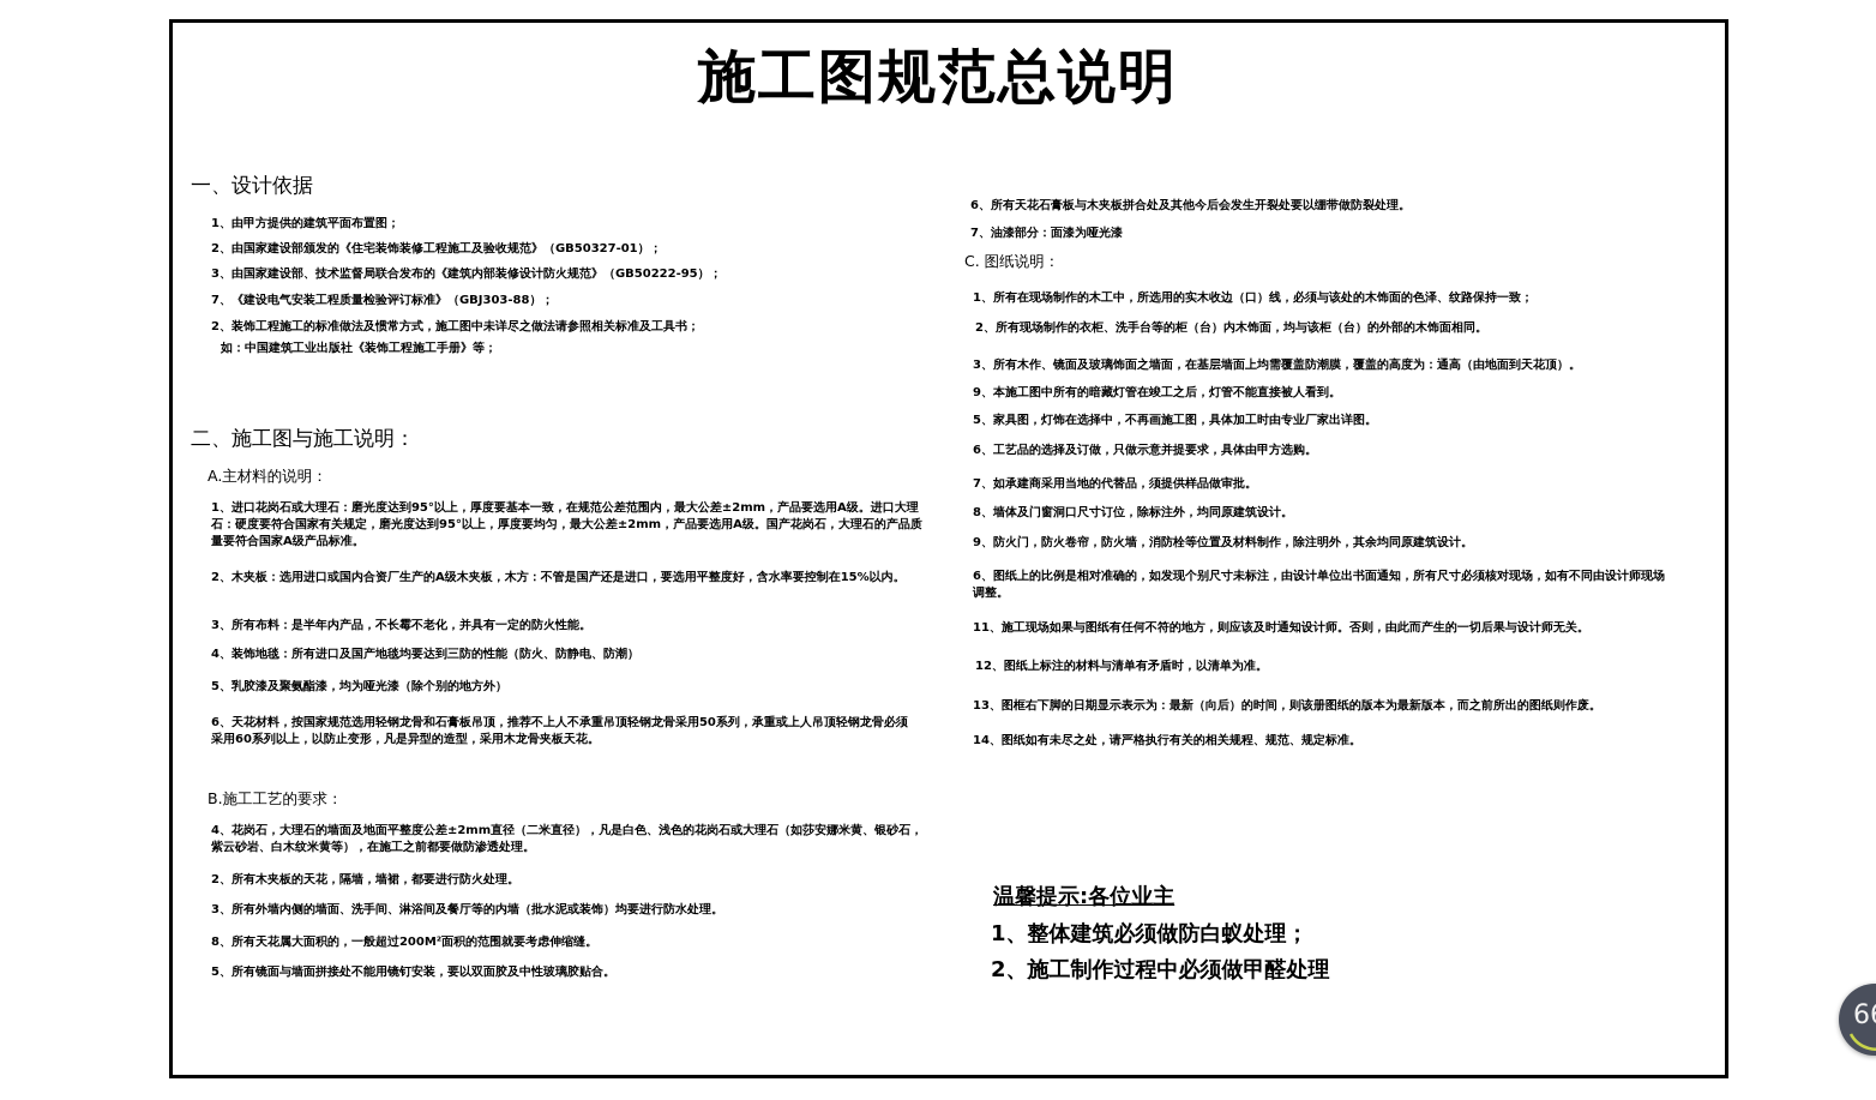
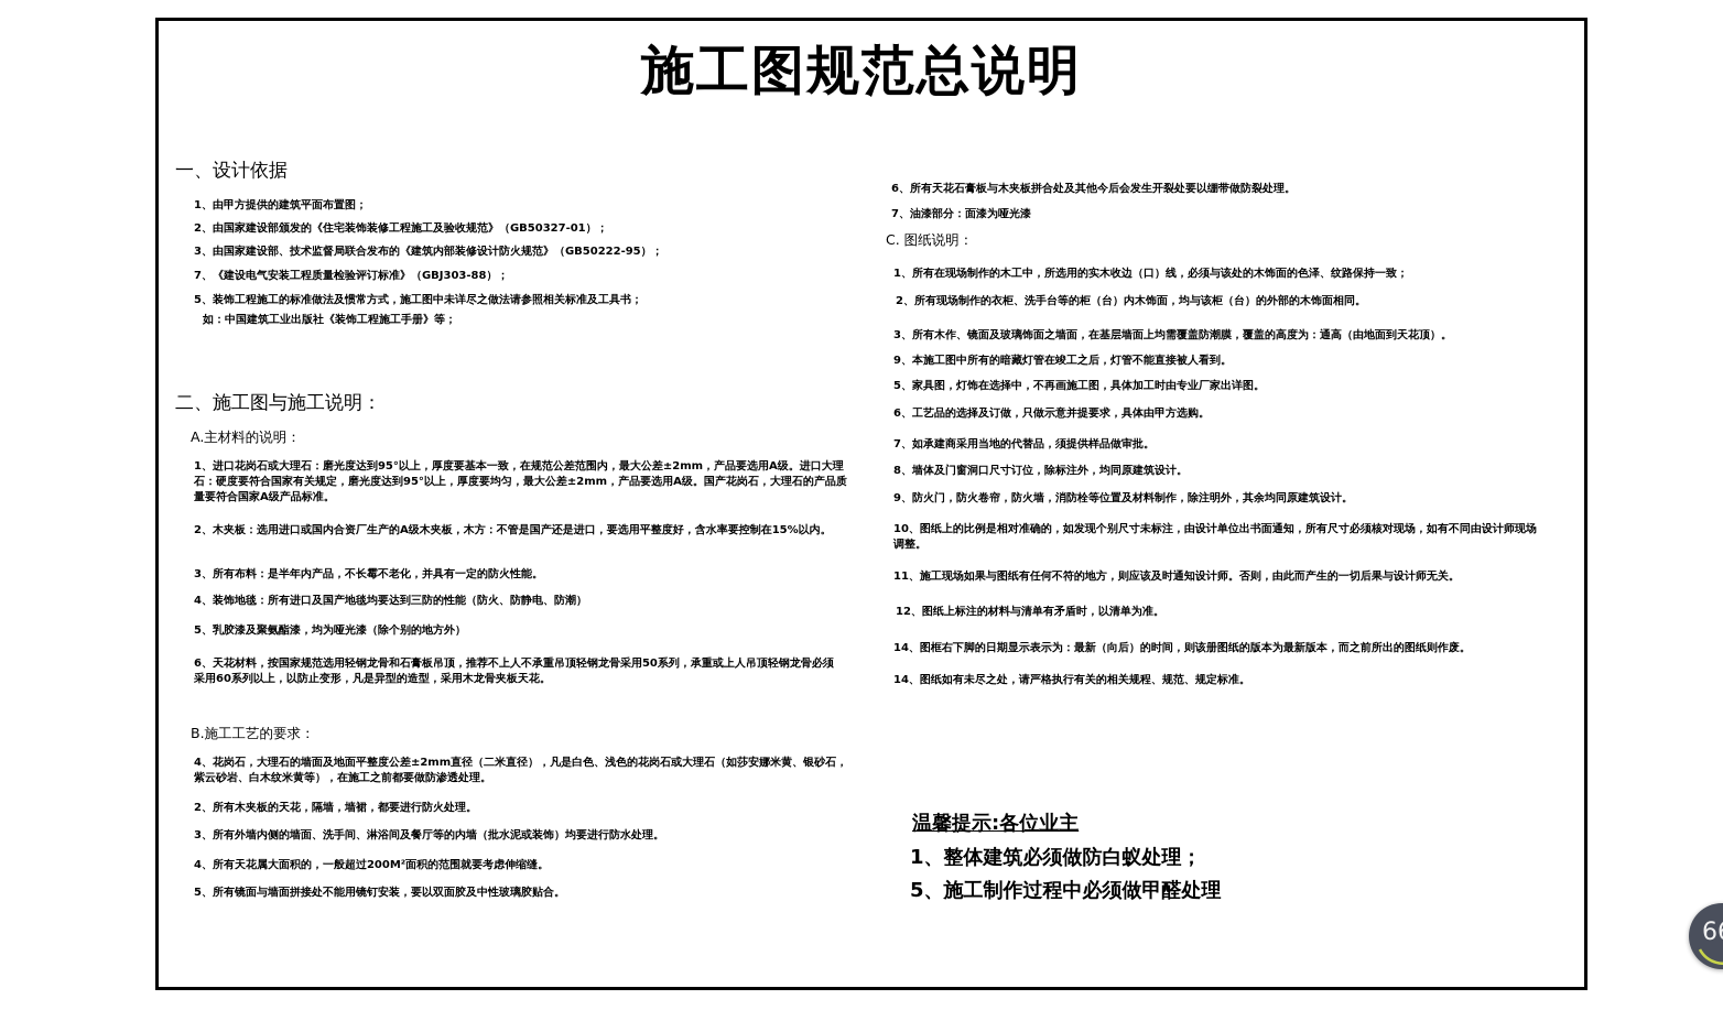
  施工图规范总说明
  一、设计依据
  1、由甲方提供的建筑平面布置图；
  2、由国家建设部颁发的《住宅装饰装修工程施工及验收规范》（GB50327-01）；
  3、由国家建设部、技术监督局联合发布的《建筑内部装修设计防火规范》（GB50222-95）；
  7、《建设电气安装工程质量检验评订标准》（GBJ303-88）；
- 2、装饰工程施工的标准做法及惯常方式，施工图中未详尽之做法请参照相关标准及工具书；
+ 5、装饰工程施工的标准做法及惯常方式，施工图中未详尽之做法请参照相关标准及工具书；
  如：中国建筑工业出版社《装饰工程施工手册》等；
  二、施工图与施工说明：
  A.主材料的说明：
  1、进口花岗石或大理石：磨光度达到95°以上，厚度要基本一致，在规范公差范围内，最大公差±2mm，产品要选用A级。进口大理石：硬度要符合国家有关规定，磨光度达到95°以上，厚度要均匀，最大公差±2mm，产品要选用A级。国产花岗石，大理石的产品质量要符合国家A级产品标准。
  2、木夹板：选用进口或国内合资厂生产的A级木夹板，木方：不管是国产还是进口，要选用平整度好，含水率要控制在15%以内。
  3、所有布料：是半年内产品，不长霉不老化，并具有一定的防火性能。
  4、装饰地毯：所有进口及国产地毯均要达到三防的性能（防火、防静电、防潮）
  5、乳胶漆及聚氨酯漆，均为哑光漆（除个别的地方外）
  6、天花材料，按国家规范选用轻钢龙骨和石膏板吊顶，推荐不上人不承重吊顶轻钢龙骨采用50系列，承重或上人吊顶轻钢龙骨必须采用60系列以上，以防止变形，凡是异型的造型，采用木龙骨夹板天花。
  B.施工工艺的要求：
  4、花岗石，大理石的墙面及地面平整度公差±2mm直径（二米直径），凡是白色、浅色的花岗石或大理石（如莎安娜米黄、银砂石，紫云砂岩、白木纹米黄等），在施工之前都要做防渗透处理。
  2、所有木夹板的天花，隔墙，墙裙，都要进行防火处理。
  3、所有外墙内侧的墙面、洗手间、淋浴间及餐厅等的内墙（批水泥或装饰）均要进行防水处理。
- 8、所有天花属大面积的，一般超过200M²面积的范围就要考虑伸缩缝。
+ 4、所有天花属大面积的，一般超过200M²面积的范围就要考虑伸缩缝。
  5、所有镜面与墙面拼接处不能用镜钉安装，要以双面胶及中性玻璃胶贴合。
  6、所有天花石膏板与木夹板拼合处及其他今后会发生开裂处要以绷带做防裂处理。
  7、油漆部分：面漆为哑光漆
  C. 图纸说明：
  1、所有在现场制作的木工中，所选用的实木收边（口）线，必须与该处的木饰面的色泽、纹路保持一致；
  2、所有现场制作的衣柜、洗手台等的柜（台）内木饰面，均与该柜（台）的外部的木饰面相同。
  3、所有木作、镜面及玻璃饰面之墙面，在基层墙面上均需覆盖防潮膜，覆盖的高度为：通高（由地面到天花顶）。
  9、本施工图中所有的暗藏灯管在竣工之后，灯管不能直接被人看到。
  5、家具图，灯饰在选择中，不再画施工图，具体加工时由专业厂家出详图。
  6、工艺品的选择及订做，只做示意并提要求，具体由甲方选购。
  7、如承建商采用当地的代替品，须提供样品做审批。
  8、墙体及门窗洞口尺寸订位，除标注外，均同原建筑设计。
  9、防火门，防火卷帘，防火墙，消防栓等位置及材料制作，除注明外，其余均同原建筑设计。
- 6、图纸上的比例是相对准确的，如发现个别尺寸未标注，由设计单位出书面通知，所有尺寸必须核对现场，如有不同由设计师现场调整。
+ 10、图纸上的比例是相对准确的，如发现个别尺寸未标注，由设计单位出书面通知，所有尺寸必须核对现场，如有不同由设计师现场调整。
  11、施工现场如果与图纸有任何不符的地方，则应该及时通知设计师。否则，由此而产生的一切后果与设计师无关。
  12、图纸上标注的材料与清单有矛盾时，以清单为准。
- 13、图框右下脚的日期显示表示为：最新（向后）的时间，则该册图纸的版本为最新版本，而之前所出的图纸则作废。
+ 14、图框右下脚的日期显示表示为：最新（向后）的时间，则该册图纸的版本为最新版本，而之前所出的图纸则作废。
  14、图纸如有未尽之处，请严格执行有关的相关规程、规范、规定标准。
  温馨提示:各位业主
  1、整体建筑必须做防白蚁处理；
- 2、施工制作过程中必须做甲醛处理
+ 5、施工制作过程中必须做甲醛处理
